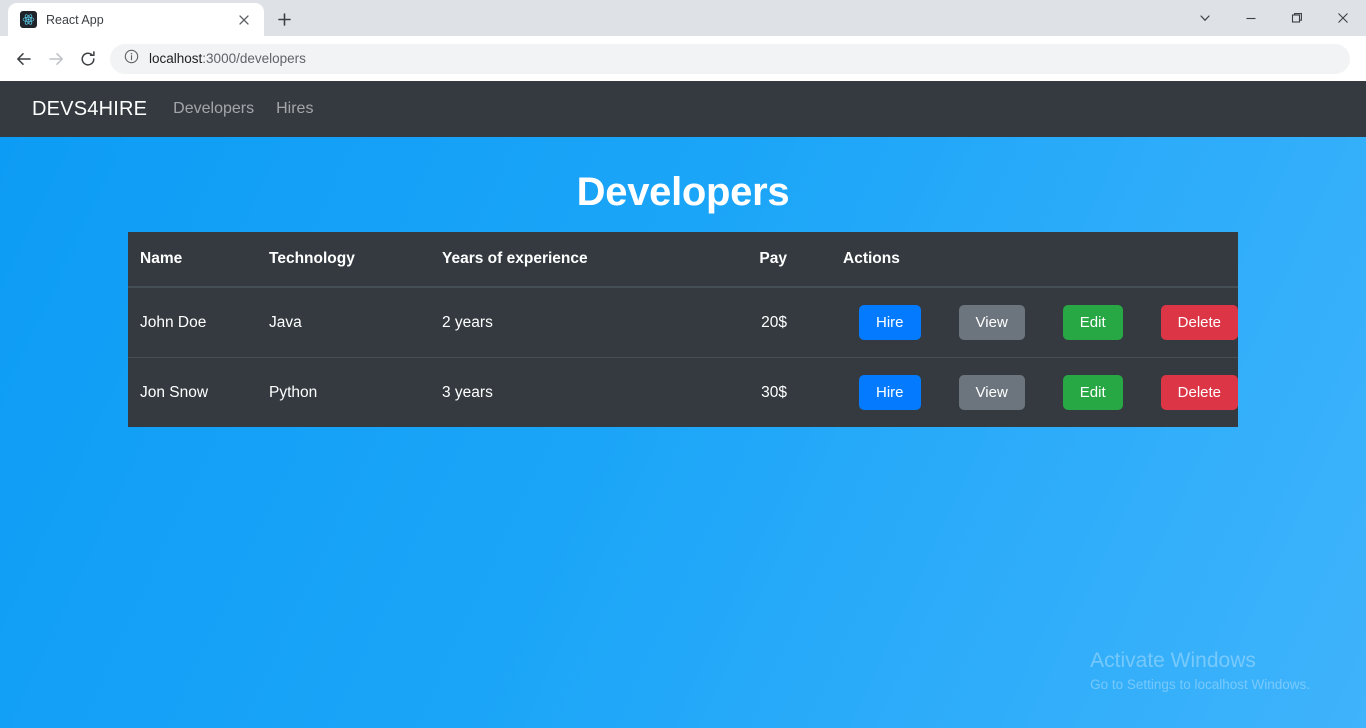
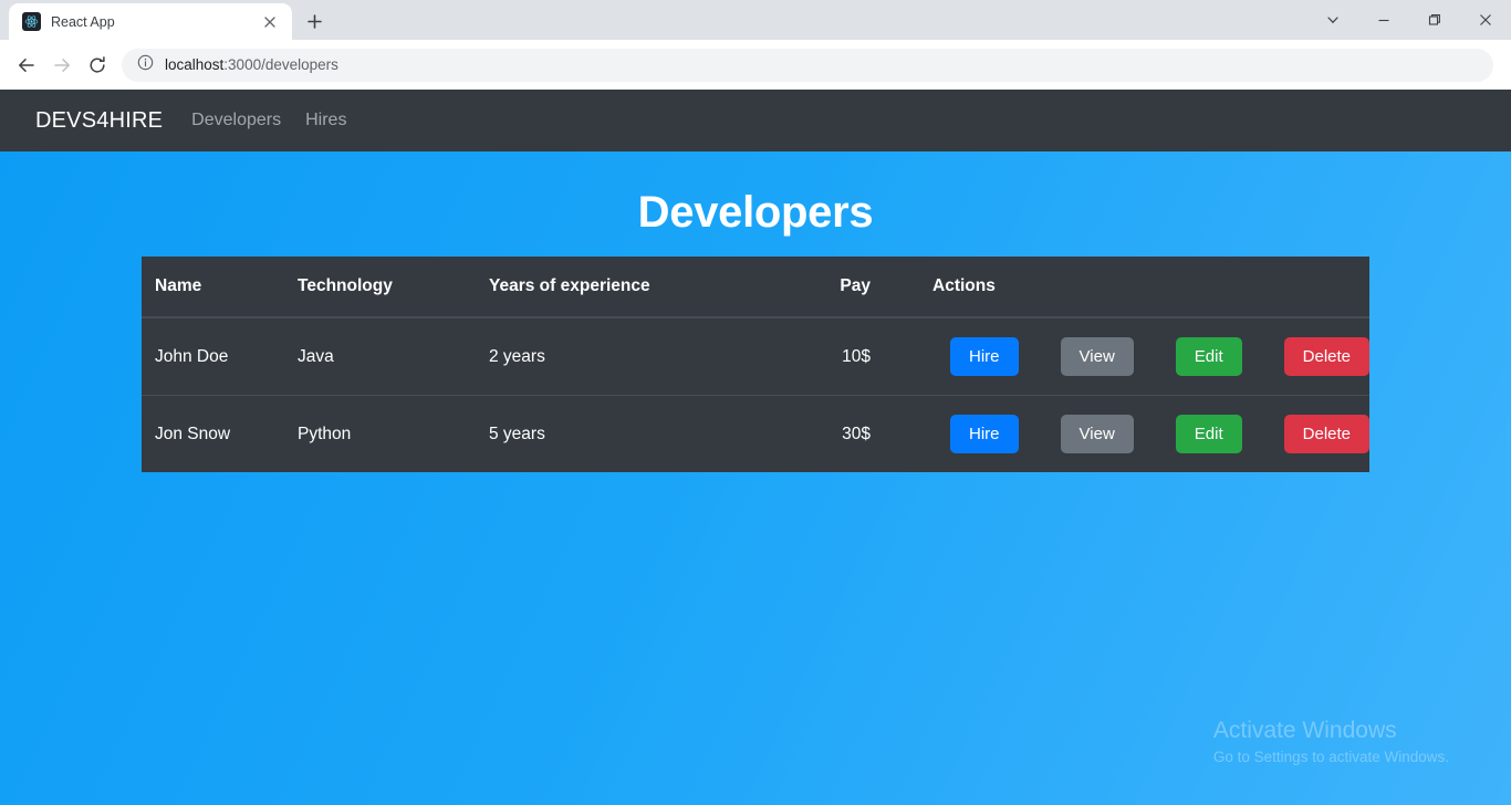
  React App
  localhost:3000/developers
  DEVS4HIRE
  Developers
  Hires
  Developers
  Name	Technology	Years of experience	Pay	Actions
- John Doe	Java	2 years	20$	Hire View Edit Delete
+ John Doe	Java	2 years	10$	Hire View Edit Delete
- Jon Snow	Python	3 years	30$	Hire View Edit Delete
+ Jon Snow	Python	5 years	30$	Hire View Edit Delete
  Activate Windows
- Go to Settings to localhost Windows.
+ Go to Settings to activate Windows.
